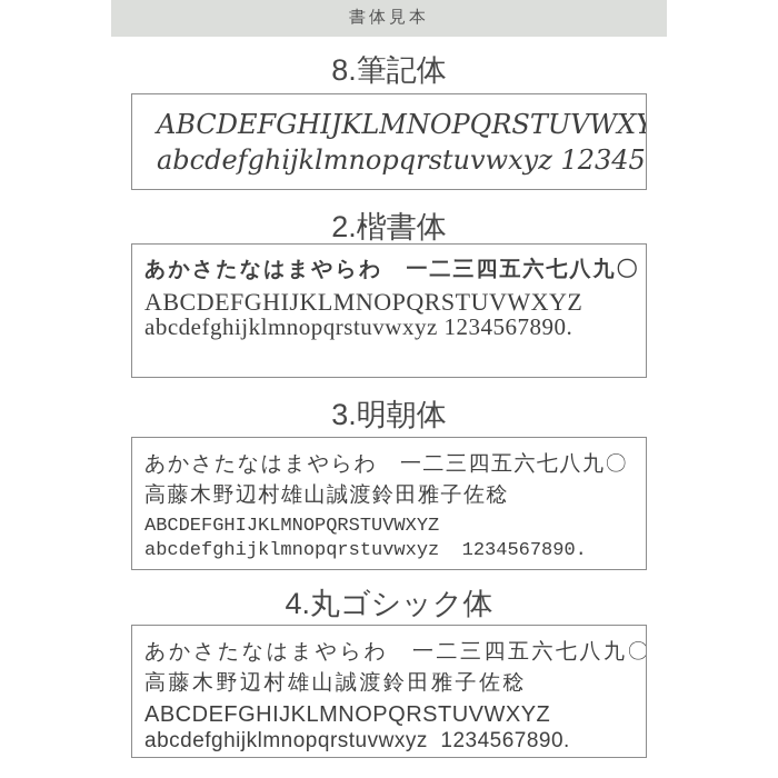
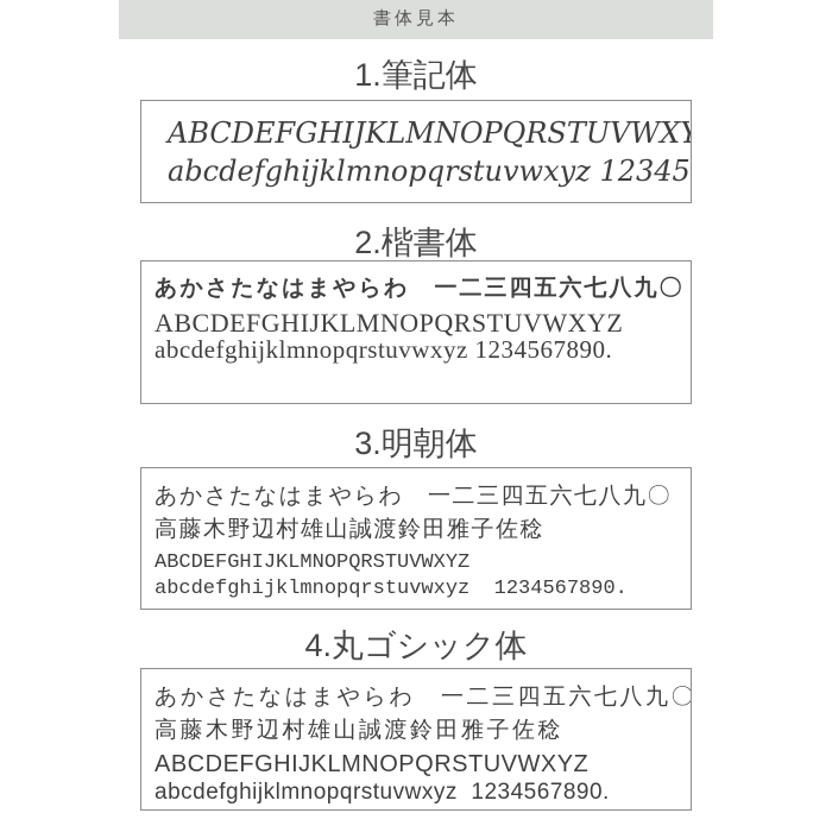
  書体見本
- 8.筆記体
+ 1.筆記体
  ABCDEFGHIJKLMNOPQRSTUVWXY
  abcdefghijklmnopqrstuvwxyz 12345
  2.楷書体
  あかさたなはまやらわ 一二三四五六七八九〇
  ABCDEFGHIJKLMNOPQRSTUVWXYZ
  abcdefghijklmnopqrstuvwxyz 1234567890.
  3.明朝体
  あかさたなはまやらわ 一二三四五六七八九〇
  高藤木野辺村雄山誠渡鈴田雅子佐稔
  ABCDEFGHIJKLMNOPQRSTUVWXYZ
  abcdefghijklmnopqrstuvwxyz 1234567890.
  4.丸ゴシック体
  あかさたなはまやらわ 一二三四五六七八九〇
  高藤木野辺村雄山誠渡鈴田雅子佐稔
  ABCDEFGHIJKLMNOPQRSTUVWXYZ
  abcdefghijklmnopqrstuvwxyz 1234567890.
